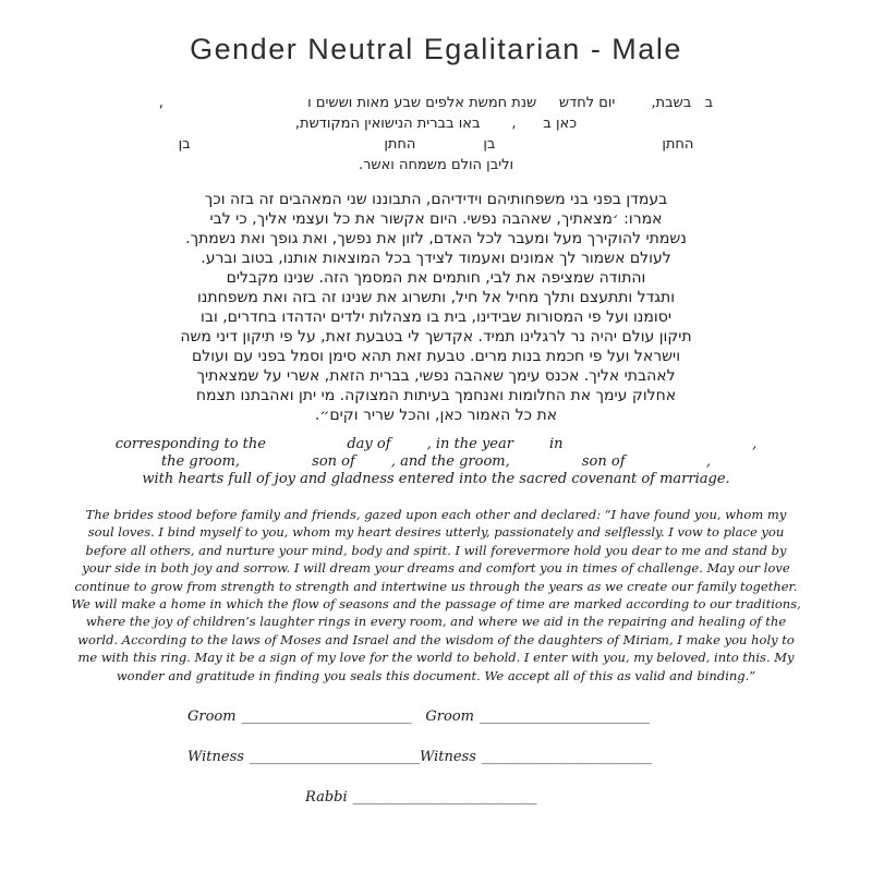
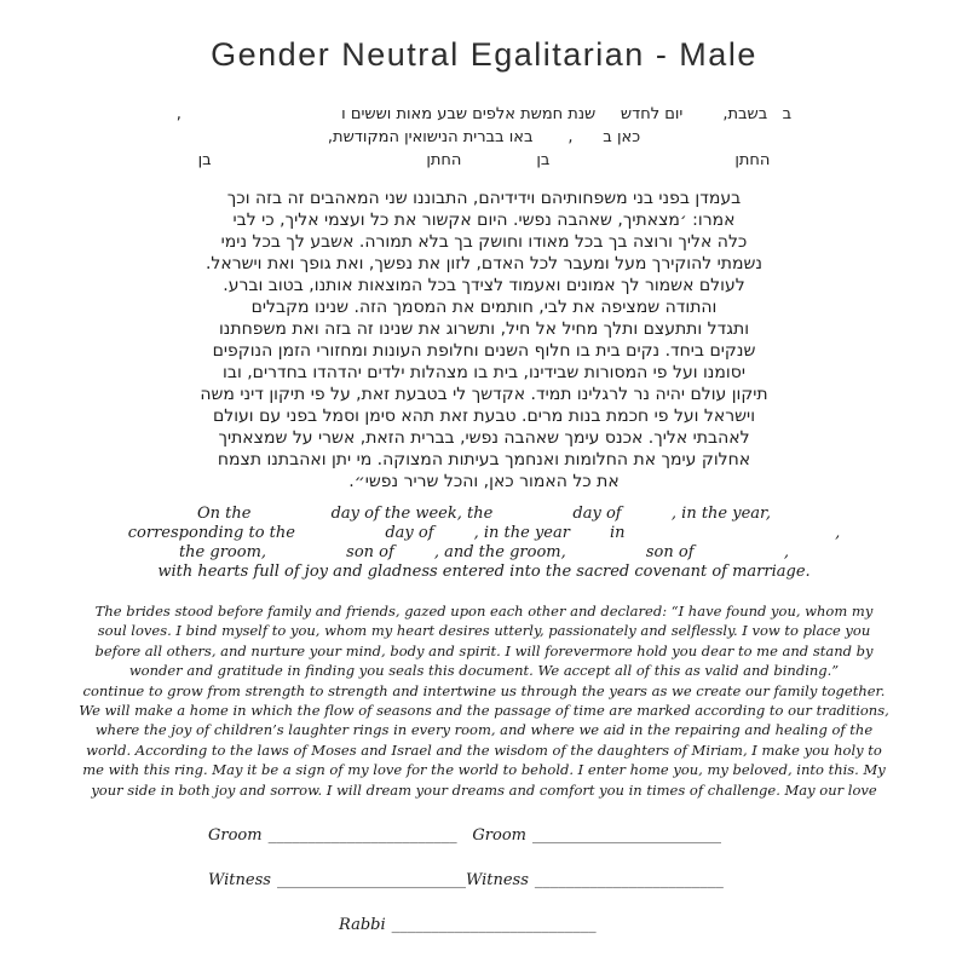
  Gender Neutral Egalitarian - Male
  ב בשבת, יום לחדש שנת חמשת אלפים שבע מאות וששים ו ,
  כאן ב , באו בברית הנישואין המקודשת,
  החתן בן החתן בן
- וליבן הולם משמחה ואשר.
  בעמדן בפני בני משפחותיהם וידידיהם, התבוננו שני המאהבים זה בזה וכך
  אמרו: ׳מצאתיך, שאהבה נפשי. היום אקשור את כל ועצמי אליך, כי לבי
+ כלה אליך ורוצה בך בכל מאודו וחושק בך בלא תמורה. אשבע לך בכל נימי
- נשמתי להוקירך מעל ומעבר לכל האדם, לזון את נפשך, ואת גופך ואת נשמתך.
+ נשמתי להוקירך מעל ומעבר לכל האדם, לזון את נפשך, ואת גופך ואת וישראל.
  לעולם אשמור לך אמונים ואעמוד לצידך בכל המוצאות אותנו, בטוב וברע.
  והתודה שמציפה את לבי, חותמים את המסמך הזה. שנינו מקבלים
  ותגדל ותתעצם ותלך מחיל אל חיל, ותשרוג את שנינו זה בזה ואת משפחתנו
+ שנקים ביחד. נקים בית בו חלוף השנים וחלופת העונות ומחזורי הזמן הנוקפים
  יסומנו ועל פי המסורות שבידינו, בית בו מצהלות ילדים יהדהדו בחדרים, ובו
  תיקון עולם יהיה נר לרגלינו תמיד. אקדשך לי בטבעת זאת, על פי תיקון דיני משה
  וישראל ועל פי חכמת בנות מרים. טבעת זאת תהא סימן וסמל בפני עם ועולם
  לאהבתי אליך. אכנס עימך שאהבה נפשי, בברית הזאת, אשרי על שמצאתיך
  אחלוק עימך את החלומות ואנחמך בעיתות המצוקה. מי יתן ואהבתנו תצמח
- את כל האמור כאן, והכל שריר וקים״.
+ את כל האמור כאן, והכל שריר נפשי״.
+ On the day of the week, the day of , in the year,
  corresponding to the day of , in the year in ,
  the groom, son of , and the groom, son of ,
  with hearts full of joy and gladness entered into the sacred covenant of marriage.
  The brides stood before family and friends, gazed upon each other and declared: “I have found you, whom my
  soul loves. I bind myself to you, whom my heart desires utterly, passionately and selflessly. I vow to place you
  before all others, and nurture your mind, body and spirit. I will forevermore hold you dear to me and stand by
- your side in both joy and sorrow. I will dream your dreams and comfort you in times of challenge. May our love
+ wonder and gratitude in finding you seals this document. We accept all of this as valid and binding.”
  continue to grow from strength to strength and intertwine us through the years as we create our family together.
  We will make a home in which the flow of seasons and the passage of time are marked according to our traditions,
  where the joy of children’s laughter rings in every room, and where we aid in the repairing and healing of the
  world. According to the laws of Moses and Israel and the wisdom of the daughters of Miriam, I make you holy to
- me with this ring. May it be a sign of my love for the world to behold. I enter with you, my beloved, into this. My
+ me with this ring. May it be a sign of my love for the world to behold. I enter home you, my beloved, into this. My
- wonder and gratitude in finding you seals this document. We accept all of this as valid and binding.”
+ your side in both joy and sorrow. I will dream your dreams and comfort you in times of challenge. May our love
  Groom ________________________
  Groom ________________________
  Witness ________________________
  Witness ________________________
  Rabbi __________________________
